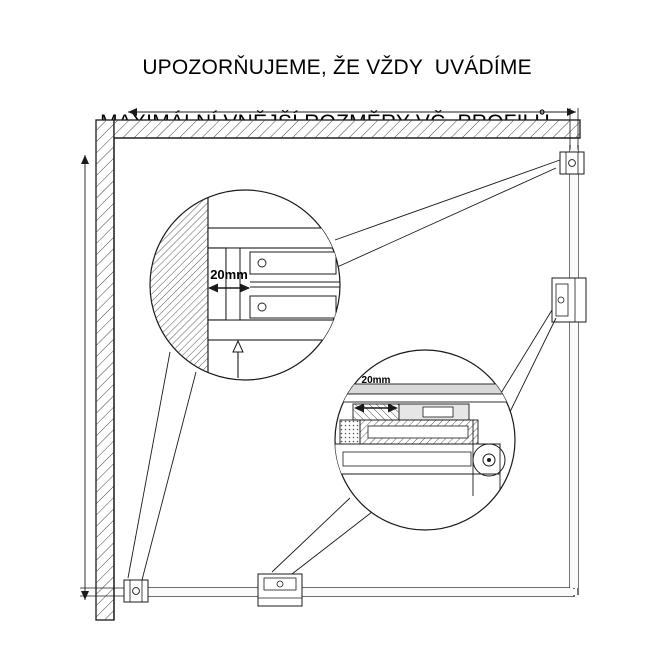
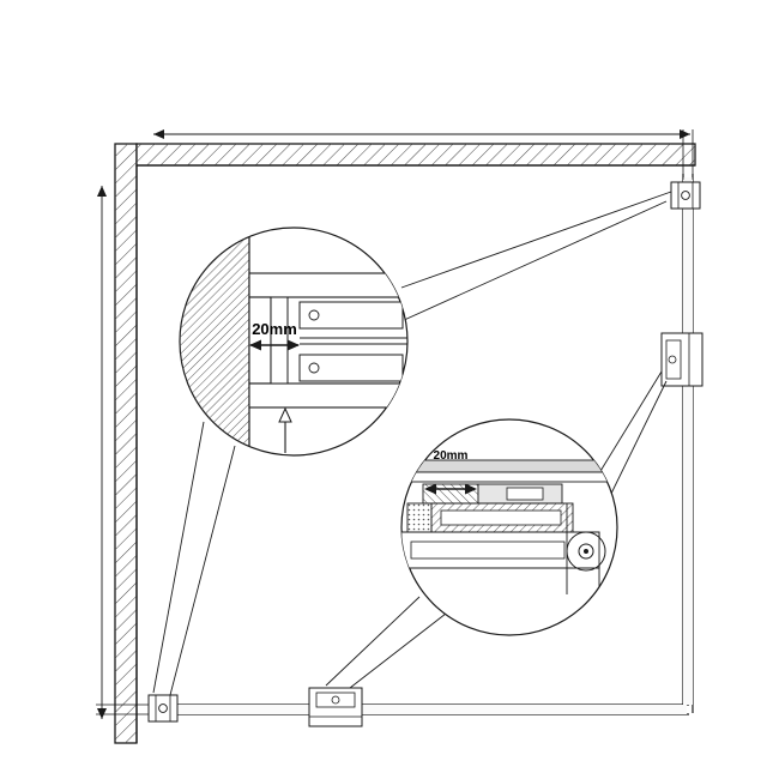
- UPOZORŇUJEME, ŽE VŽDY UVÁDÍME
  20mm
  20mm
